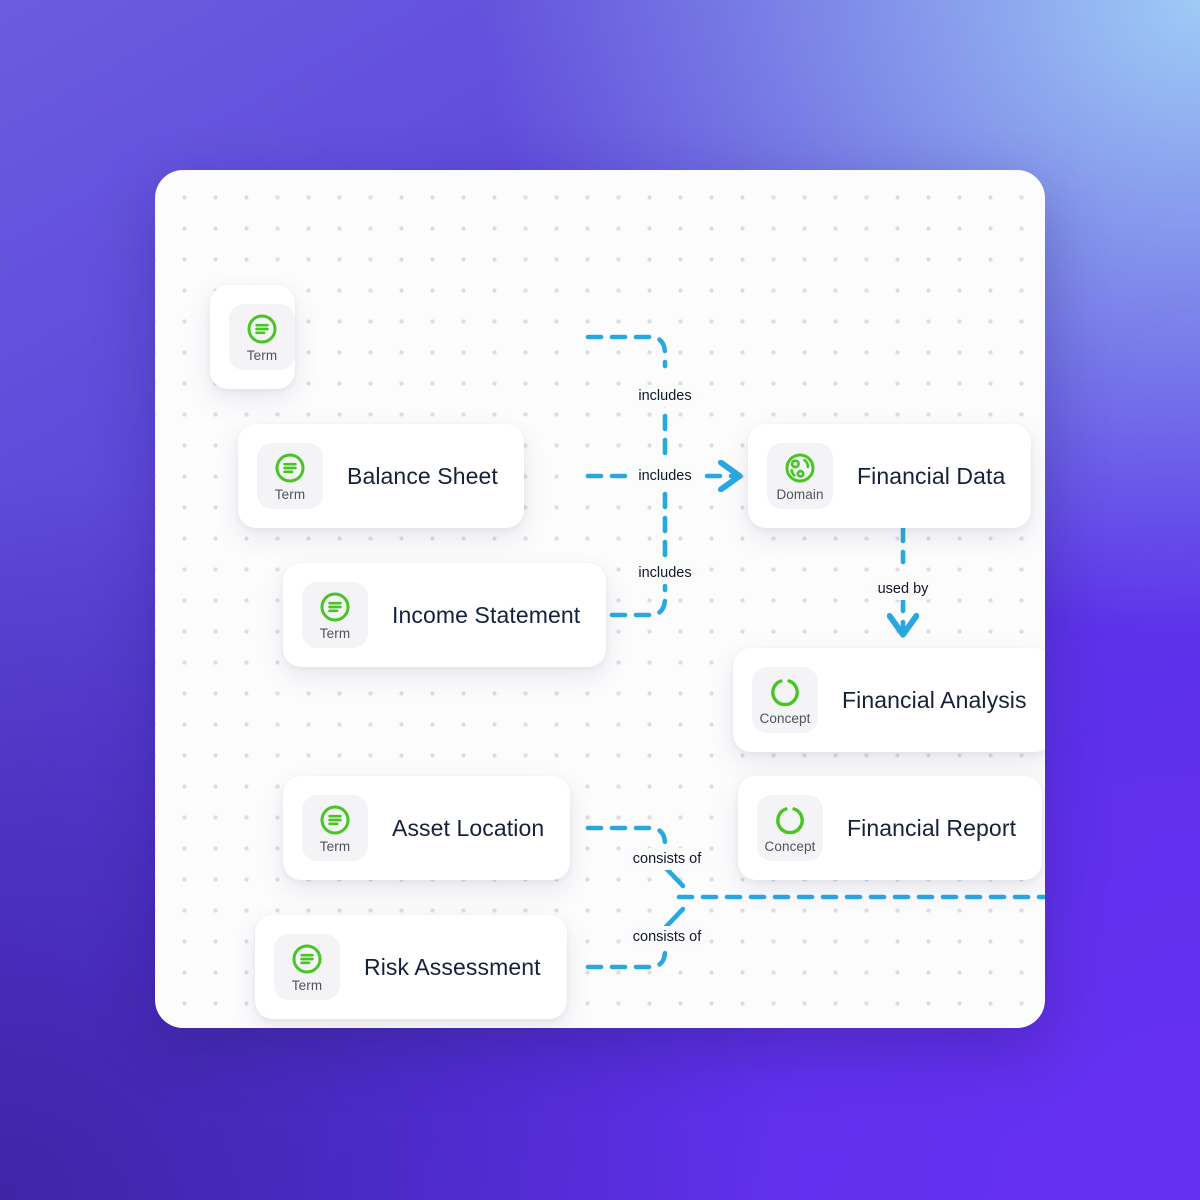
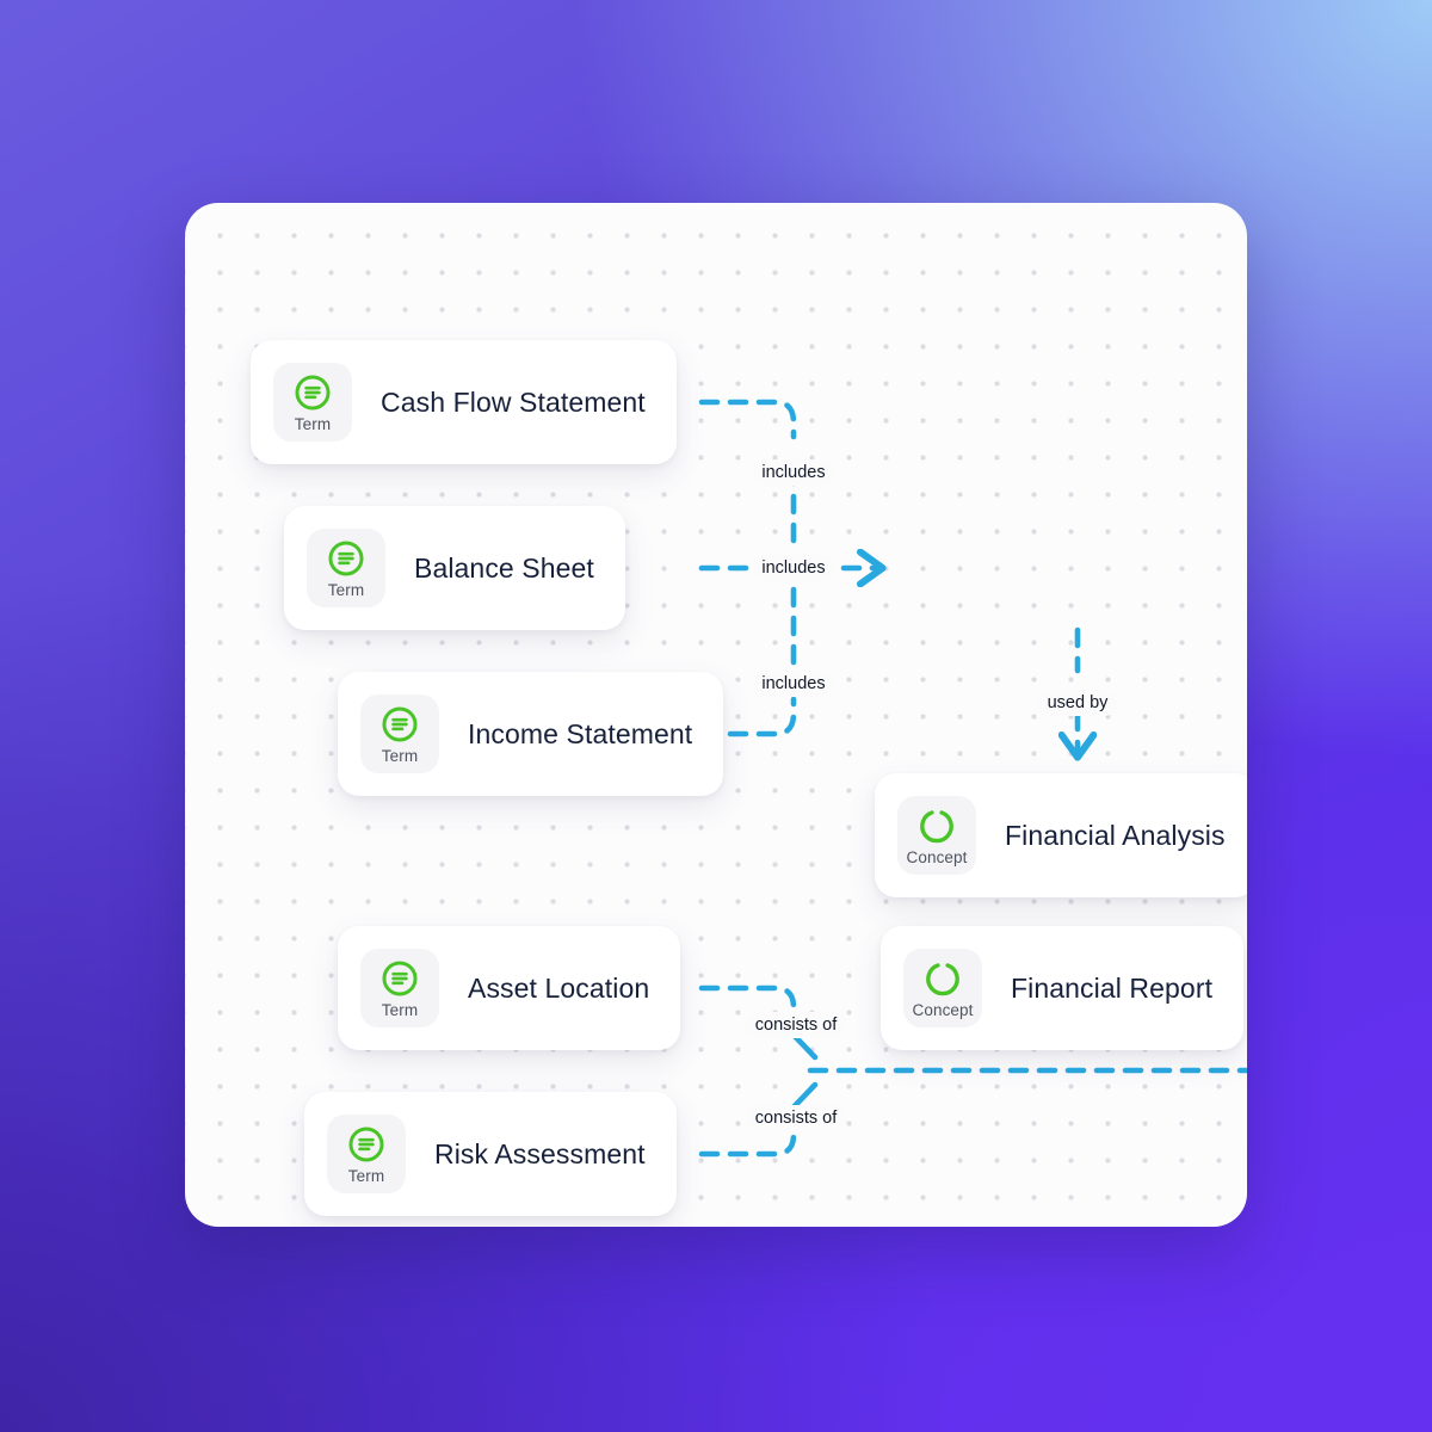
  includes
  includes
  includes
  used by
  consists of
  consists of
  Term
+ Cash Flow Statement
  Term
  Balance Sheet
  Term
  Income Statement
  Term
  Asset Location
  Term
  Risk Assessment
- Domain
- Financial Data
  Concept
  Financial Analysis
  Concept
  Financial Report
